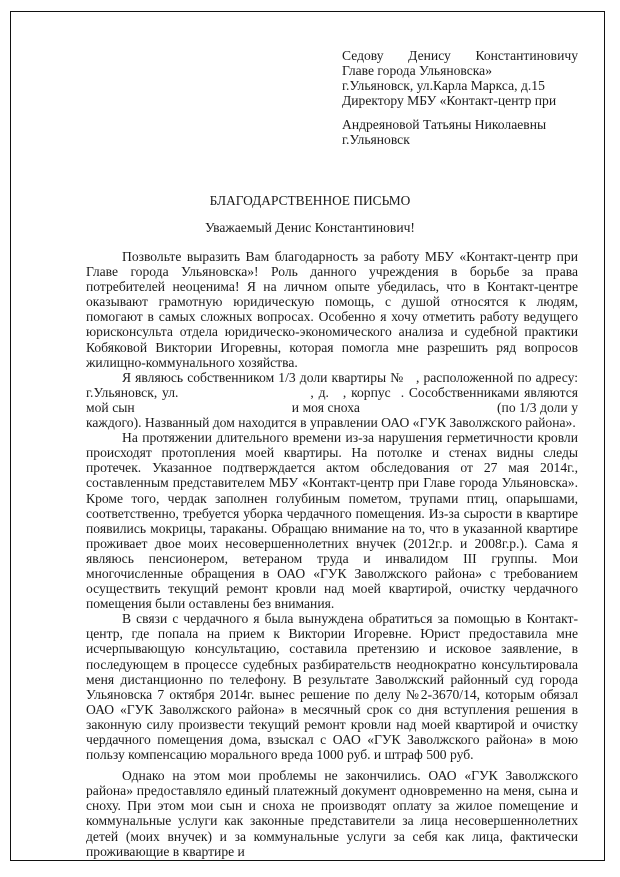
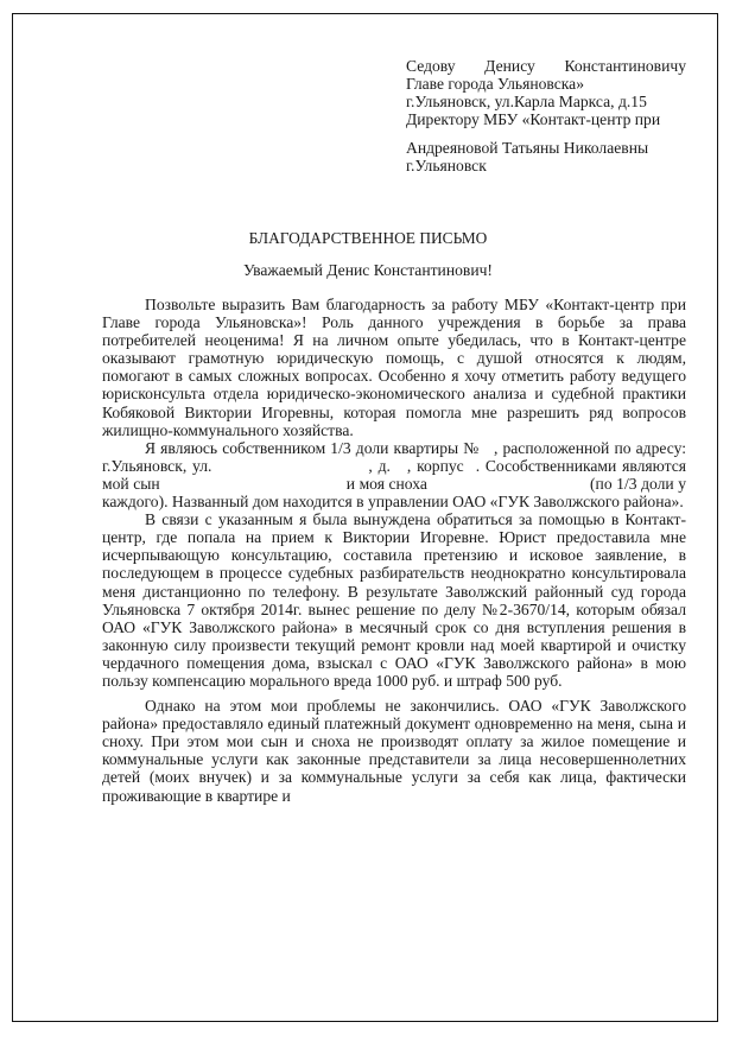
  Седову Денису Константиновичу
  Главе города Ульяновска»
  г.Ульяновск, ул.Карла Маркса, д.15
  Директору МБУ «Контакт-центр при
  Андреяновой Татьяны Николаевны
  г.Ульяновск
  БЛАГОДАРСТВЕННОЕ ПИСЬМО
  Уважаемый Денис Константинович!
  Позвольте выразить Вам благодарность за работу МБУ «Контакт-центр при Главе города Ульяновска»! Роль данного учреждения в борьбе за права потребителей неоценима! Я на личном опыте убедилась, что в Контакт-центре оказывают грамотную юридическую помощь, с душой относятся к людям, помогают в самых сложных вопросах. Особенно я хочу отметить работу ведущего юрисконсульта отдела юридическо-экономического анализа и судебной практики Кобяковой Виктории Игоревны, которая помогла мне разрешить ряд вопросов жилищно-коммунального хозяйства.
  Я являюсь собственником 1/3 доли квартиры № , расположенной по адресу: г.Ульяновск, ул. , д. , корпус . Сособственниками являются мой сын и моя сноха (по 1/3 доли у каждого). Названный дом находится в управлении ОАО «ГУК Заволжского района».
- На протяжении длительного времени из-за нарушения герметичности кровли происходят протопления моей квартиры. На потолке и стенах видны следы протечек. Указанное подтверждается актом обследования от 27 мая 2014г., составленным представителем МБУ «Контакт-центр при Главе города Ульяновска». Кроме того, чердак заполнен голубиным пометом, трупами птиц, опарышами, соответственно, требуется уборка чердачного помещения. Из-за сырости в квартире появились мокрицы, тараканы. Обращаю внимание на то, что в указанной квартире проживает двое моих несовершеннолетних внучек (2012г.р. и 2008г.р.). Сама я являюсь пенсионером, ветераном труда и инвалидом III группы. Мои многочисленные обращения в ОАО «ГУК Заволжского района» с требованием осуществить текущий ремонт кровли над моей квартирой, очистку чердачного помещения были оставлены без внимания.
- В связи с чердачного я была вынуждена обратиться за помощью в Контакт-центр, где попала на прием к Виктории Игоревне. Юрист предоставила мне исчерпывающую консультацию, составила претензию и исковое заявление, в последующем в процессе судебных разбирательств неоднократно консультировала меня дистанционно по телефону. В результате Заволжский районный суд города Ульяновска 7 октября 2014г. вынес решение по делу №2-3670/14, которым обязал ОАО «ГУК Заволжского района» в месячный срок со дня вступления решения в законную силу произвести текущий ремонт кровли над моей квартирой и очистку чердачного помещения дома, взыскал с ОАО «ГУК Заволжского района» в мою пользу компенсацию морального вреда 1000 руб. и штраф 500 руб.
+ В связи с указанным я была вынуждена обратиться за помощью в Контакт-центр, где попала на прием к Виктории Игоревне. Юрист предоставила мне исчерпывающую консультацию, составила претензию и исковое заявление, в последующем в процессе судебных разбирательств неоднократно консультировала меня дистанционно по телефону. В результате Заволжский районный суд города Ульяновска 7 октября 2014г. вынес решение по делу №2-3670/14, которым обязал ОАО «ГУК Заволжского района» в месячный срок со дня вступления решения в законную силу произвести текущий ремонт кровли над моей квартирой и очистку чердачного помещения дома, взыскал с ОАО «ГУК Заволжского района» в мою пользу компенсацию морального вреда 1000 руб. и штраф 500 руб.
  Однако на этом мои проблемы не закончились. ОАО «ГУК Заволжского района» предоставляло единый платежный документ одновременно на меня, сына и сноху. При этом мои сын и сноха не производят оплату за жилое помещение и коммунальные услуги как законные представители за лица несовершеннолетних детей (моих внучек) и за коммунальные услуги за себя как лица, фактически проживающие в квартире и
